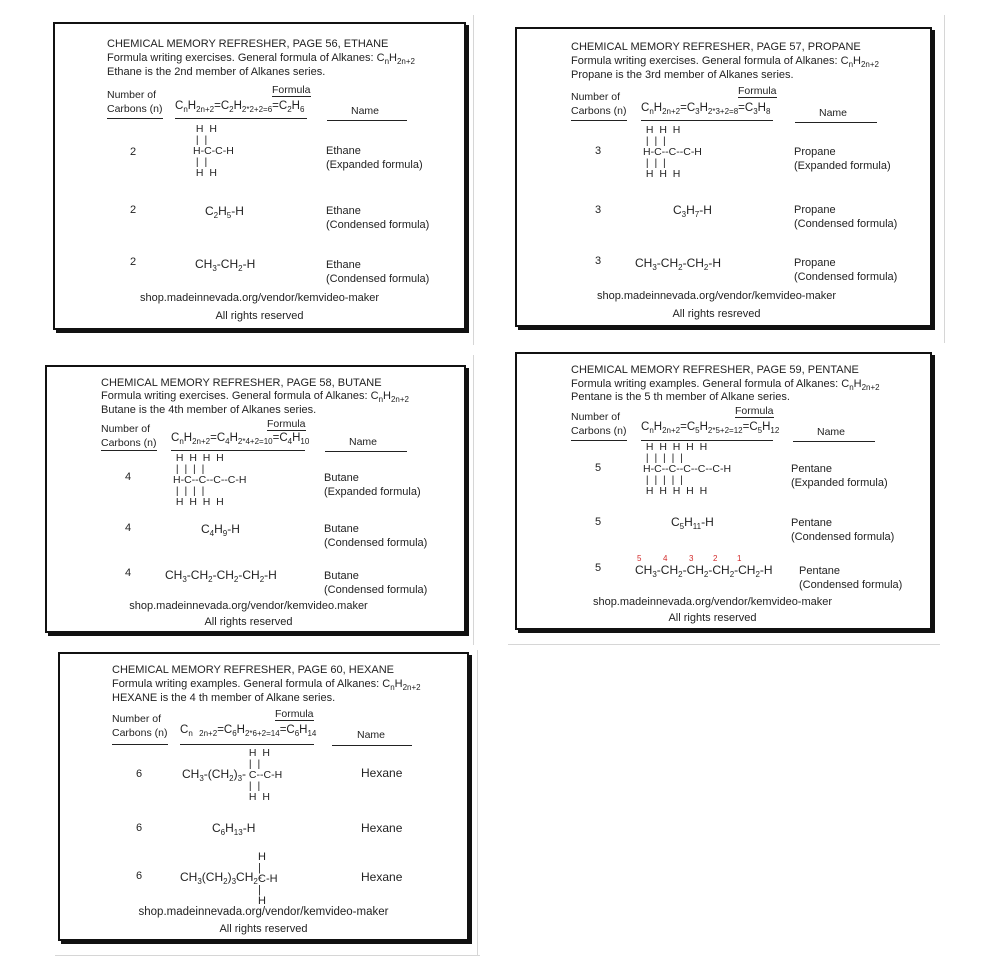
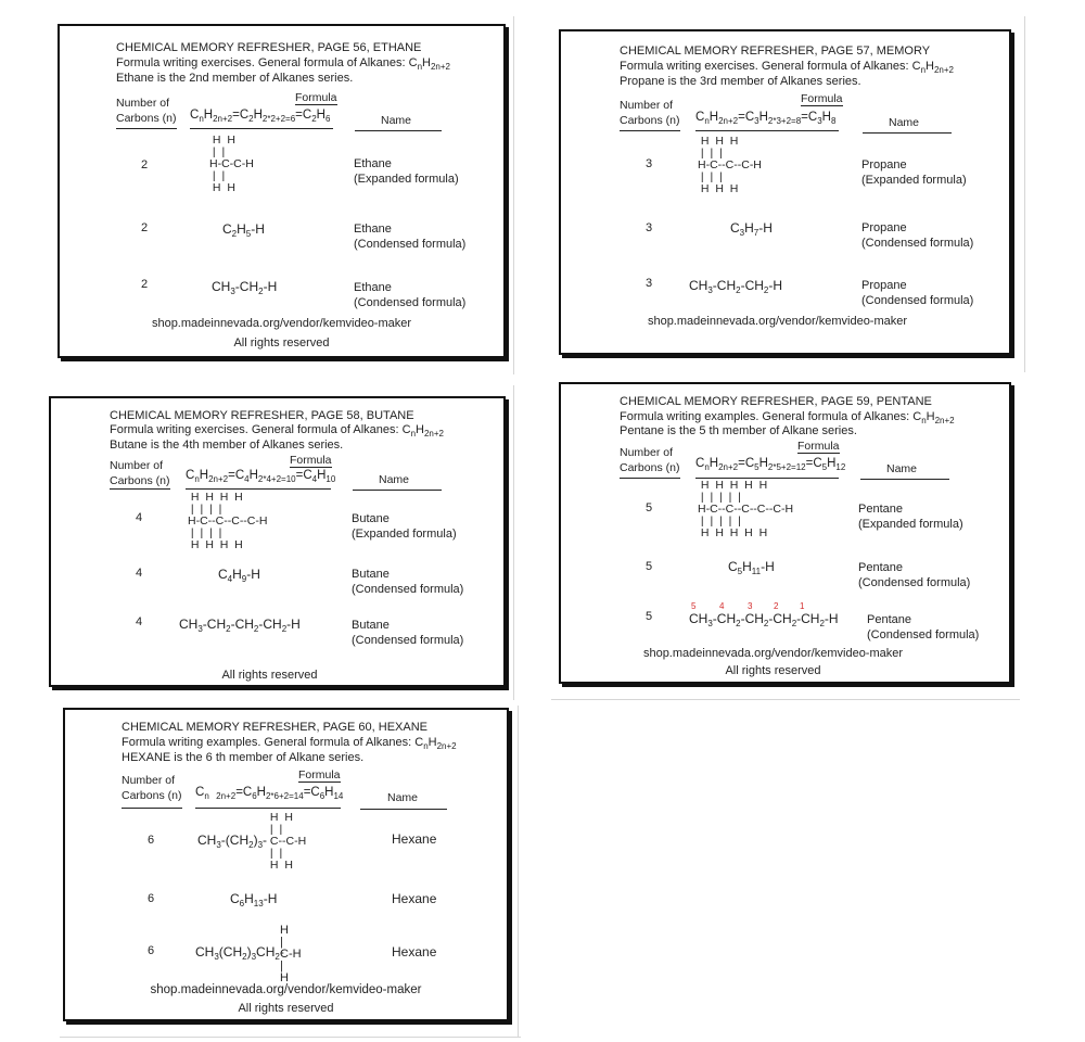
  CHEMICAL MEMORY REFRESHER, PAGE 56, ETHANE
  Formula writing exercises. General formula of Alkanes: CnH2n+2
  Ethane is the 2nd member of Alkanes series.
  Number of
  Carbons (n)
  Formula
  CnH2n+2=C2H2*2+2=6=C2H6
  Name
  2
  H H
  | |
  H-C-C-H
  | |
  H H
  Ethane
  (Expanded formula)
  2
  C2H5-H
  Ethane
  (Condensed formula)
  2
  CH3-CH2-H
  Ethane
  (Condensed formula)
  shop.madeinnevada.org/vendor/kemvideo-maker
  All rights reserved
- CHEMICAL MEMORY REFRESHER, PAGE 57, PROPANE
+ CHEMICAL MEMORY REFRESHER, PAGE 57, MEMORY
  Formula writing exercises. General formula of Alkanes: CnH2n+2
  Propane is the 3rd member of Alkanes series.
  Number of
  Carbons (n)
  Formula
  CnH2n+2=C3H2*3+2=8=C3H8
  Name
  3
  H H H
  | | |
  H-C--C--C-H
  | | |
  H H H
  Propane
  (Expanded formula)
  3
  C3H7-H
  Propane
  (Condensed formula)
  3
  CH3-CH2-CH2-H
  Propane
  (Condensed formula)
  shop.madeinnevada.org/vendor/kemvideo-maker
- All rights resreved
  CHEMICAL MEMORY REFRESHER, PAGE 58, BUTANE
  Formula writing exercises. General formula of Alkanes: CnH2n+2
  Butane is the 4th member of Alkanes series.
  Number of
  Carbons (n)
  Formula
  CnH2n+2=C4H2*4+2=10=C4H10
  Name
  4
  H H H H
  | | | |
  H-C--C--C--C-H
  | | | |
  H H H H
  Butane
  (Expanded formula)
  4
  C4H9-H
  Butane
  (Condensed formula)
  4
  CH3-CH2-CH2-CH2-H
  Butane
  (Condensed formula)
- shop.madeinnevada.org/vendor/kemvideo.maker
  All rights reserved
  CHEMICAL MEMORY REFRESHER, PAGE 59, PENTANE
  Formula writing examples. General formula of Alkanes: CnH2n+2
  Pentane is the 5 th member of Alkane series.
  Number of
  Carbons (n)
  Formula
  CnH2n+2=C5H2*5+2=12=C5H12
  Name
  5
  H H H H H
  | | | | |
  H-C--C--C--C--C-H
  | | | | |
  H H H H H
  Pentane
  (Expanded formula)
  5
  C5H11-H
  Pentane
  (Condensed formula)
  5
  5
  4
  3
  2
  1
  CH3-CH2-CH2-CH2-CH2-H
  Pentane
  (Condensed formula)
  shop.madeinnevada.org/vendor/kemvideo-maker
  All rights reserved
  CHEMICAL MEMORY REFRESHER, PAGE 60, HEXANE
  Formula writing examples. General formula of Alkanes: CnH2n+2
- HEXANE is the 4 th member of Alkane series.
+ HEXANE is the 6 th member of Alkane series.
  Number of
  Carbons (n)
  Formula
  Cn 2n+2=C6H2*6+2=14=C6H14
  Name
  6
  CH3-(CH2)3-
  H H
  | |
  C--C-H
  | |
  H H
  Hexane
  6
  C6H13-H
  Hexane
  6
  CH3(CH2)3CH2-
  H
  |
  C-H
  |
  H
  Hexane
  shop.madeinnevada.org/vendor/kemvideo-maker
  All rights reserved
